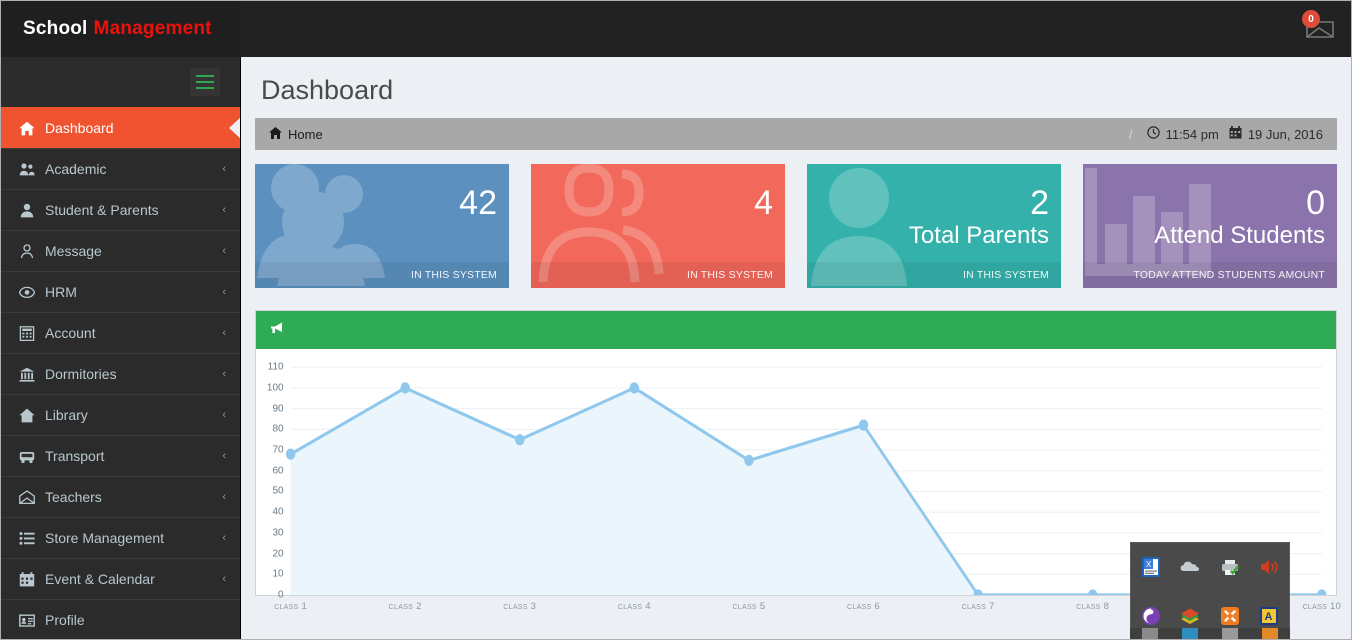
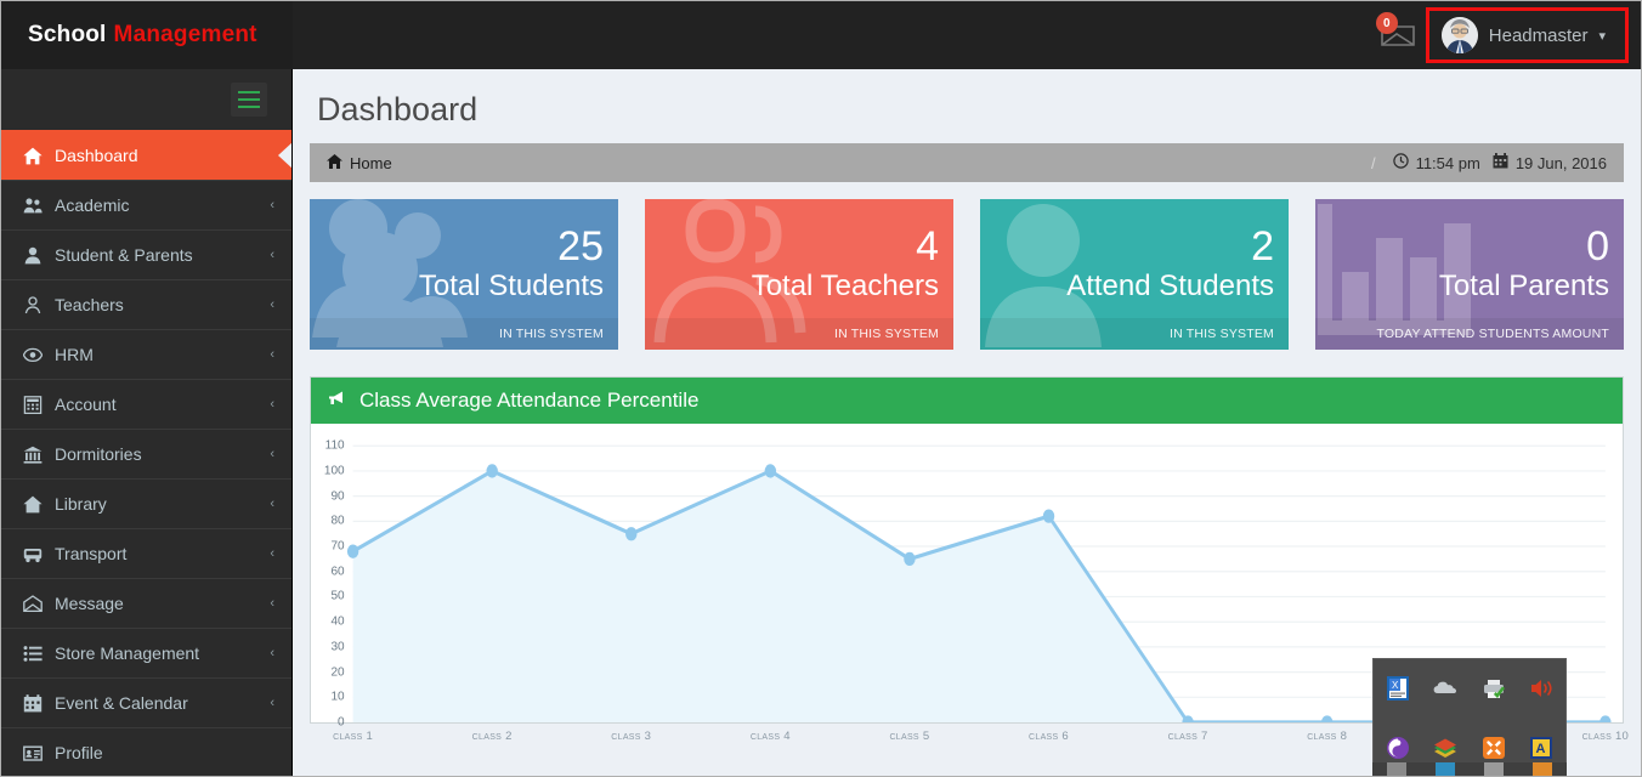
  School
  Management
  0
+ Headmaster
+ ▾
  Dashboard
  Academic
  ‹
  Student & Parents
  ‹
- Message
+ Teachers
  ‹
  HRM
  ‹
  Account
  ‹
  Dormitories
  ‹
  Library
  ‹
  Transport
  ‹
- Teachers
+ Message
  ‹
  Store Management
  ‹
  Event & Calendar
  ‹
  Profile
  Dashboard
  Home
  /
  11:54 pm
  19 Jun, 2016
- 42
+ 25
+ Total Students
  IN THIS SYSTEM
  4
+ Total Teachers
  IN THIS SYSTEM
  2
- Total Parents
+ Attend Students
  IN THIS SYSTEM
  0
- Attend Students
+ Total Parents
  TODAY ATTEND STUDENTS AMOUNT
+ Class Average Attendance Percentile
  0
  10
  20
  30
  40
  50
  60
  70
  80
  90
  100
  110
  class 1
  class 2
  class 3
  class 4
  class 5
  class 6
  class 7
  class 8
  class 10
  X
  A
